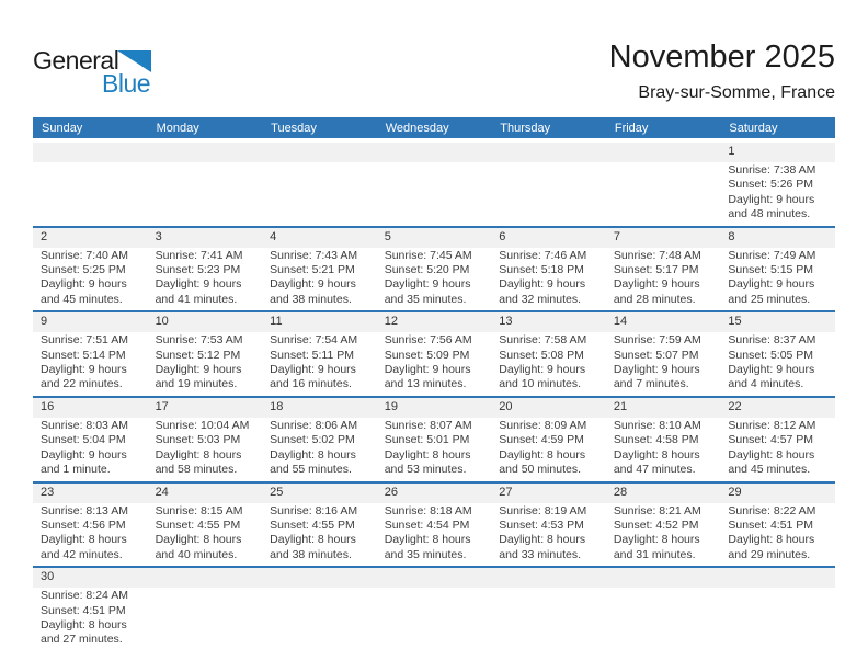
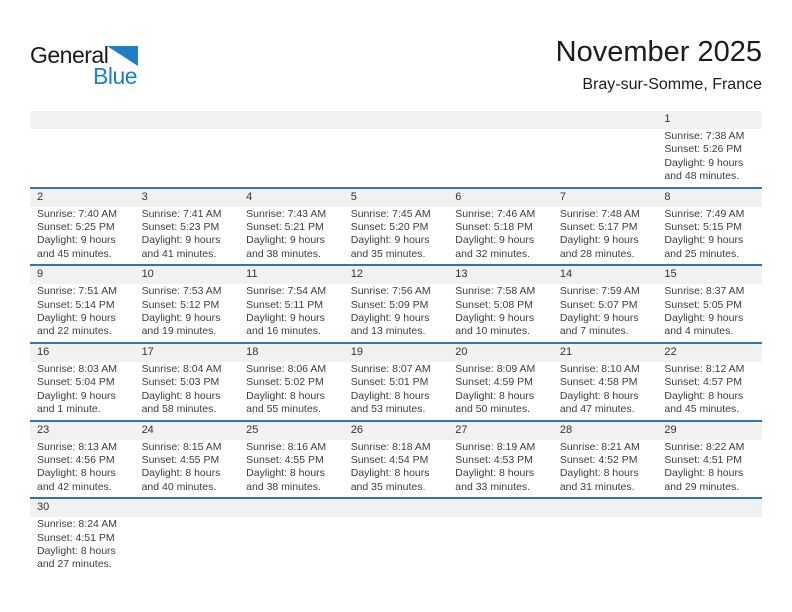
  General
  Blue
  November 2025
  Bray-sur-Somme, France
- Sunday
- Monday
- Tuesday
- Wednesday
- Thursday
- Friday
- Saturday
  1
  Sunrise: 7:38 AM
  Sunset: 5:26 PM
  Daylight: 9 hours
  and 48 minutes.
  2
  3
  4
  5
  6
  7
  8
  Sunrise: 7:40 AM
  Sunset: 5:25 PM
  Daylight: 9 hours
  and 45 minutes.
  Sunrise: 7:41 AM
  Sunset: 5:23 PM
  Daylight: 9 hours
  and 41 minutes.
  Sunrise: 7:43 AM
  Sunset: 5:21 PM
  Daylight: 9 hours
  and 38 minutes.
  Sunrise: 7:45 AM
  Sunset: 5:20 PM
  Daylight: 9 hours
  and 35 minutes.
  Sunrise: 7:46 AM
  Sunset: 5:18 PM
  Daylight: 9 hours
  and 32 minutes.
  Sunrise: 7:48 AM
  Sunset: 5:17 PM
  Daylight: 9 hours
  and 28 minutes.
  Sunrise: 7:49 AM
  Sunset: 5:15 PM
  Daylight: 9 hours
  and 25 minutes.
  9
  10
  11
  12
  13
  14
  15
  Sunrise: 7:51 AM
  Sunset: 5:14 PM
  Daylight: 9 hours
  and 22 minutes.
  Sunrise: 7:53 AM
  Sunset: 5:12 PM
  Daylight: 9 hours
  and 19 minutes.
  Sunrise: 7:54 AM
  Sunset: 5:11 PM
  Daylight: 9 hours
  and 16 minutes.
  Sunrise: 7:56 AM
  Sunset: 5:09 PM
  Daylight: 9 hours
  and 13 minutes.
  Sunrise: 7:58 AM
  Sunset: 5:08 PM
  Daylight: 9 hours
  and 10 minutes.
  Sunrise: 7:59 AM
  Sunset: 5:07 PM
  Daylight: 9 hours
  and 7 minutes.
  Sunrise: 8:37 AM
  Sunset: 5:05 PM
  Daylight: 9 hours
  and 4 minutes.
  16
  17
  18
  19
  20
  21
  22
  Sunrise: 8:03 AM
  Sunset: 5:04 PM
  Daylight: 9 hours
  and 1 minute.
- Sunrise: 10:04 AM
+ Sunrise: 8:04 AM
  Sunset: 5:03 PM
  Daylight: 8 hours
  and 58 minutes.
  Sunrise: 8:06 AM
  Sunset: 5:02 PM
  Daylight: 8 hours
  and 55 minutes.
  Sunrise: 8:07 AM
  Sunset: 5:01 PM
  Daylight: 8 hours
  and 53 minutes.
  Sunrise: 8:09 AM
  Sunset: 4:59 PM
  Daylight: 8 hours
  and 50 minutes.
  Sunrise: 8:10 AM
  Sunset: 4:58 PM
  Daylight: 8 hours
  and 47 minutes.
  Sunrise: 8:12 AM
  Sunset: 4:57 PM
  Daylight: 8 hours
  and 45 minutes.
  23
  24
  25
  26
  27
  28
  29
  Sunrise: 8:13 AM
  Sunset: 4:56 PM
  Daylight: 8 hours
  and 42 minutes.
  Sunrise: 8:15 AM
  Sunset: 4:55 PM
  Daylight: 8 hours
  and 40 minutes.
  Sunrise: 8:16 AM
  Sunset: 4:55 PM
  Daylight: 8 hours
  and 38 minutes.
  Sunrise: 8:18 AM
  Sunset: 4:54 PM
  Daylight: 8 hours
  and 35 minutes.
  Sunrise: 8:19 AM
  Sunset: 4:53 PM
  Daylight: 8 hours
  and 33 minutes.
  Sunrise: 8:21 AM
  Sunset: 4:52 PM
  Daylight: 8 hours
  and 31 minutes.
  Sunrise: 8:22 AM
  Sunset: 4:51 PM
  Daylight: 8 hours
  and 29 minutes.
  30
  Sunrise: 8:24 AM
  Sunset: 4:51 PM
  Daylight: 8 hours
  and 27 minutes.
